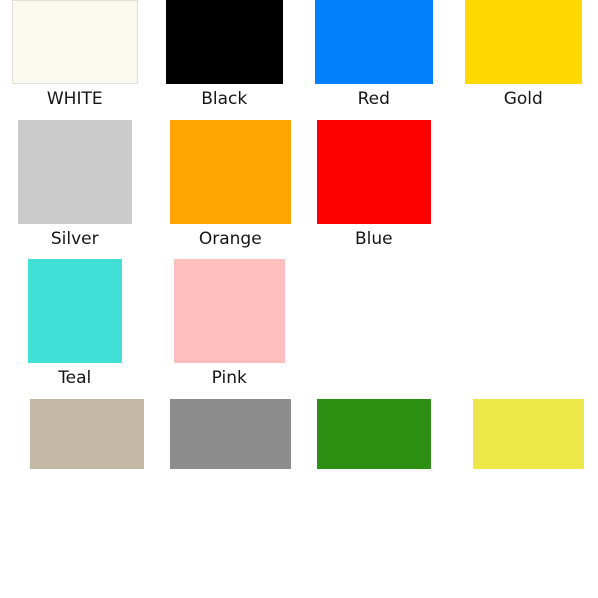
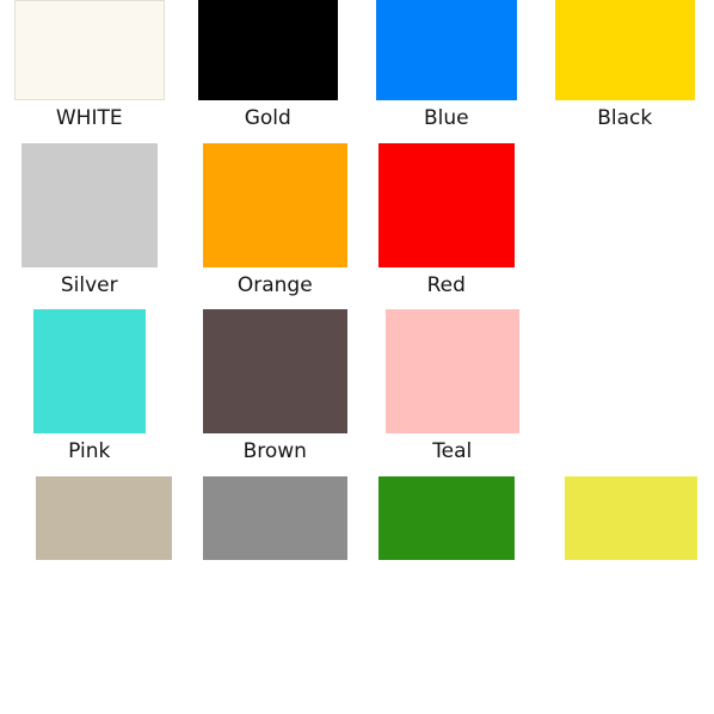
  WHITE
- Black
+ Gold
- Red
+ Blue
- Gold
+ Black
  Silver
  Orange
- Blue
+ Red
- Teal
+ Pink
+ Brown
- Pink
+ Teal
